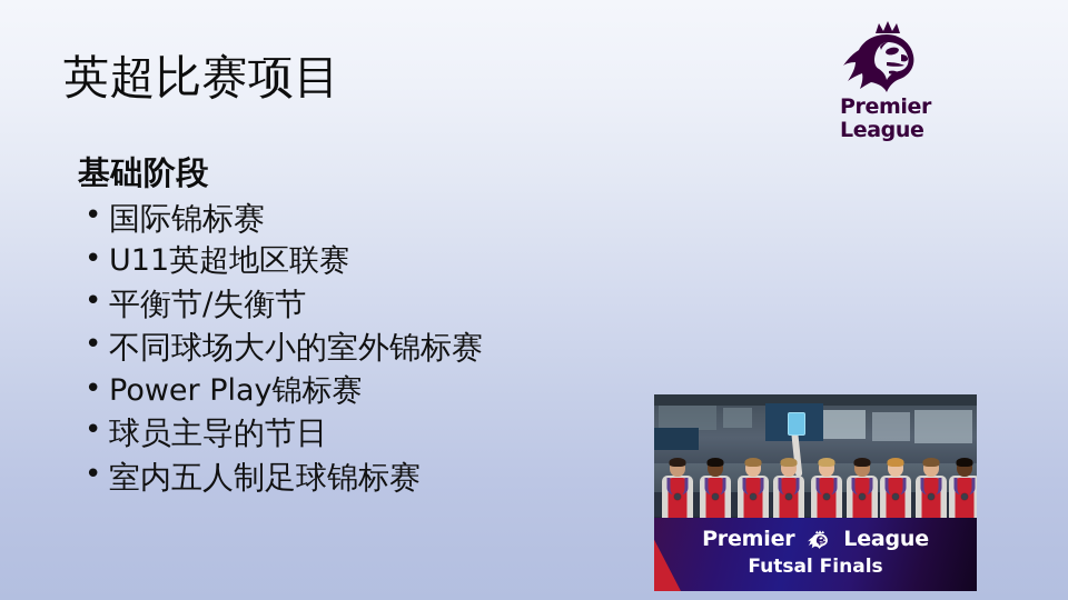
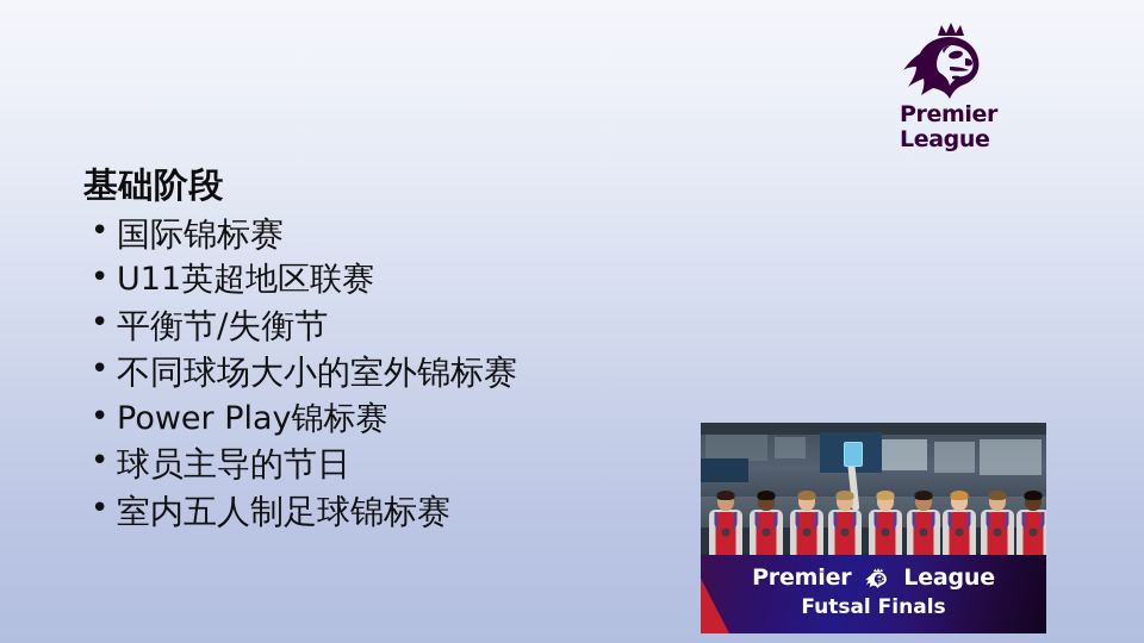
- 英超比赛项目
  基础阶段
  国际锦标赛
  U11英超地区联赛
  平衡节/失衡节
  不同球场大小的室外锦标赛
  Power Play锦标赛
  球员主导的节日
  室内五人制足球锦标赛
  Premier
  League
  Premier League
  Futsal Finals
